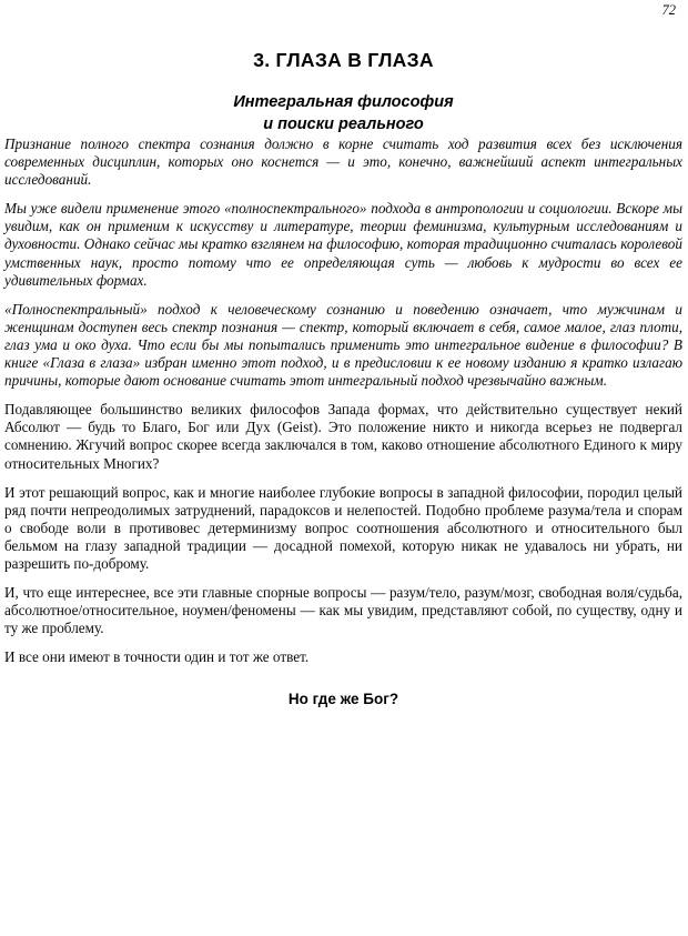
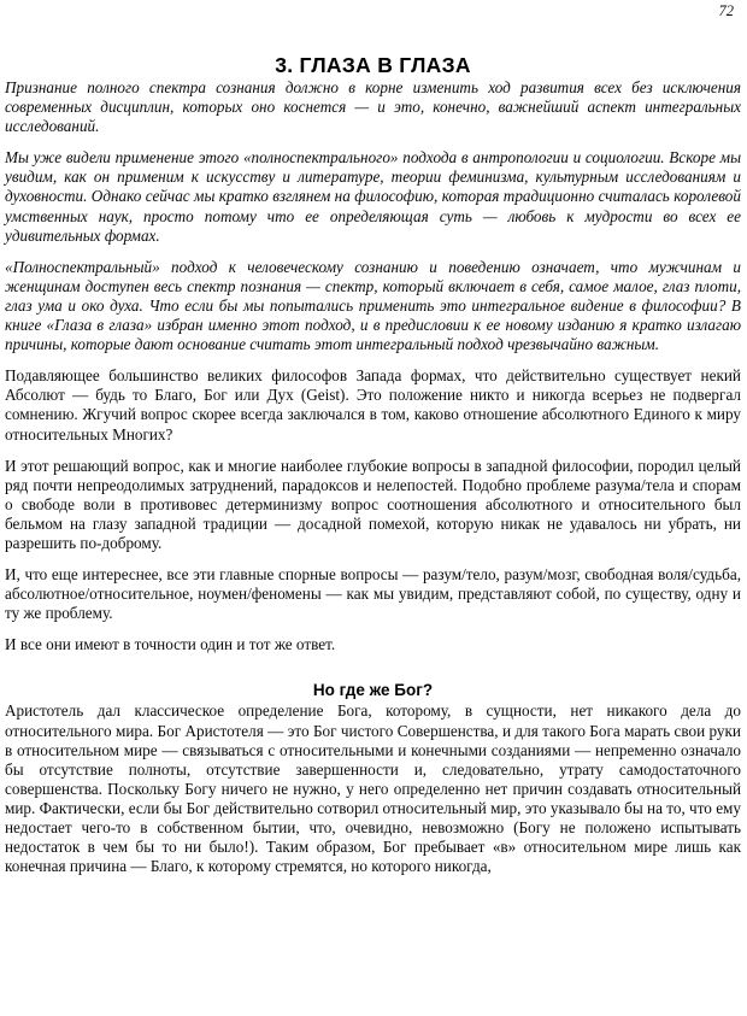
  72
  3. ГЛАЗА В ГЛАЗА
- Интегральная философия
- и поиски реального
- Признание полного спектра сознания должно в корне считать ход развития всех без исключения современных дисциплин, которых оно коснется — и это, конечно, важнейший аспект интегральных исследований.
+ Признание полного спектра сознания должно в корне изменить ход развития всех без исключения современных дисциплин, которых оно коснется — и это, конечно, важнейший аспект интегральных исследований.
  Мы уже видели применение этого «полноспектрального» подхода в антропологии и социологии. Вскоре мы увидим, как он применим к искусству и литературе, теории феминизма, культурным исследованиям и духовности. Однако сейчас мы кратко взглянем на философию, которая традиционно считалась королевой умственных наук, просто потому что ее определяющая суть — любовь к мудрости во всех ее удивительных формах.
  «Полноспектральный» подход к человеческому сознанию и поведению означает, что мужчинам и женщинам доступен весь спектр познания — спектр, который включает в себя, самое малое, глаз плоти, глаз ума и око духа. Что если бы мы попытались применить это интегральное видение в философии? В книге «Глаза в глаза» избран именно этот подход, и в предисловии к ее новому изданию я кратко излагаю причины, которые дают основание считать этот интегральный подход чрезвычайно важным.
  Подавляющее большинство великих философов Запада формах, что действительно существует некий Абсолют — будь то Благо, Бог или Дух (Geist). Это положение никто и никогда всерьез не подвергал сомнению. Жгучий вопрос скорее всегда заключался в том, каково отношение абсолютного Единого к миру относительных Многих?
  И этот решающий вопрос, как и многие наиболее глубокие вопросы в западной философии, породил целый ряд почти непреодолимых затруднений, парадоксов и нелепостей. Подобно проблеме разума/тела и спорам о свободе воли в противовес детерминизму вопрос соотношения абсолютного и относительного был бельмом на глазу западной традиции — досадной помехой, которую никак не удавалось ни убрать, ни разрешить по-доброму.
  И, что еще интереснее, все эти главные спорные вопросы — разум/тело, разум/мозг, свободная воля/судьба, абсолютное/относительное, ноумен/феномены — как мы увидим, представляют собой, по существу, одну и ту же проблему.
  И все они имеют в точности один и тот же ответ.
  Но где же Бог?
+ Аристотель дал классическое определение Бога, которому, в сущности, нет никакого дела до относительного мира. Бог Аристотеля — это Бог чистого Совершенства, и для такого Бога марать свои руки в относительном мире — связываться с относительными и конечными созданиями — непременно означало бы отсутствие полноты, отсутствие завершенности и, следовательно, утрату самодостаточного совершенства. Поскольку Богу ничего не нужно, у него определенно нет причин создавать относительный мир. Фактически, если бы Бог действительно сотворил относительный мир, это указывало бы на то, что ему недостает чего-то в собственном бытии, что, очевидно, невозможно (Богу не положено испытывать недостаток в чем бы то ни было!). Таким образом, Бог пребывает «в» относительном мире лишь как конечная причина — Благо, к которому стремятся, но которого никогда,
